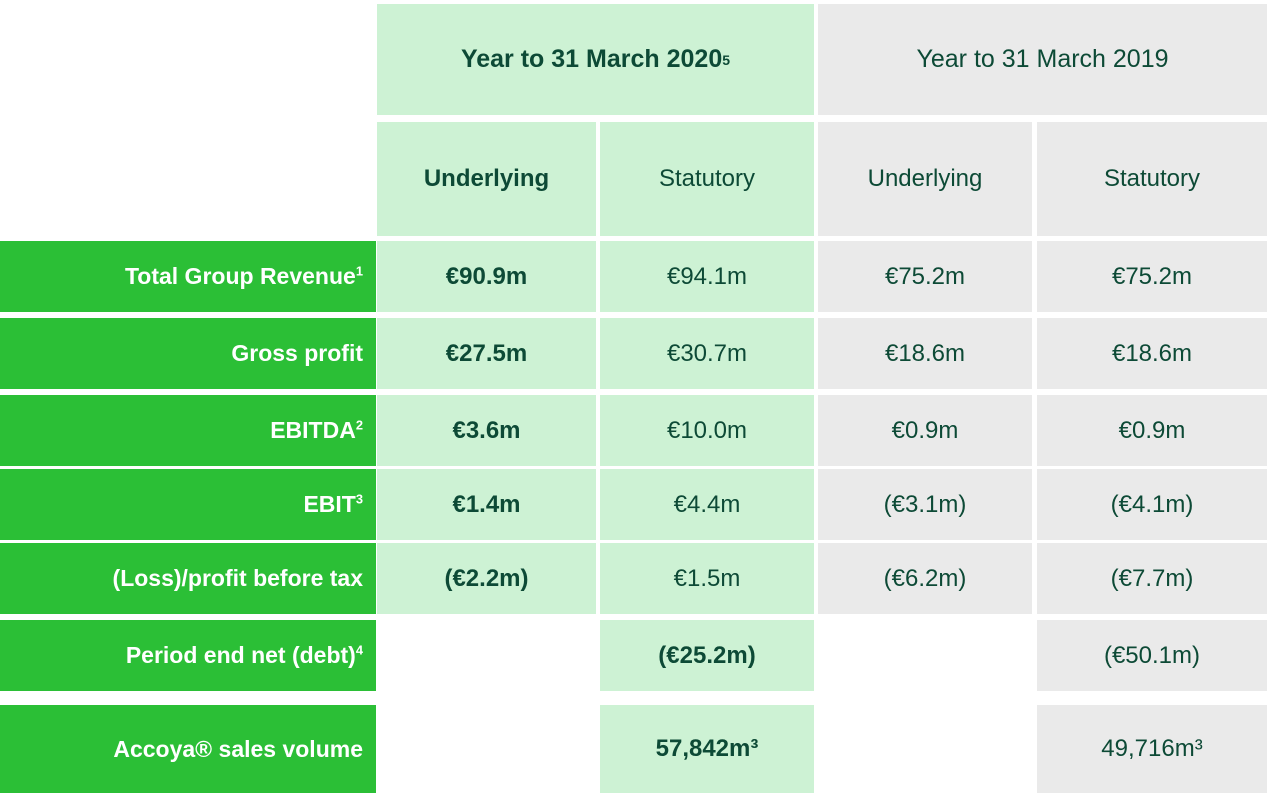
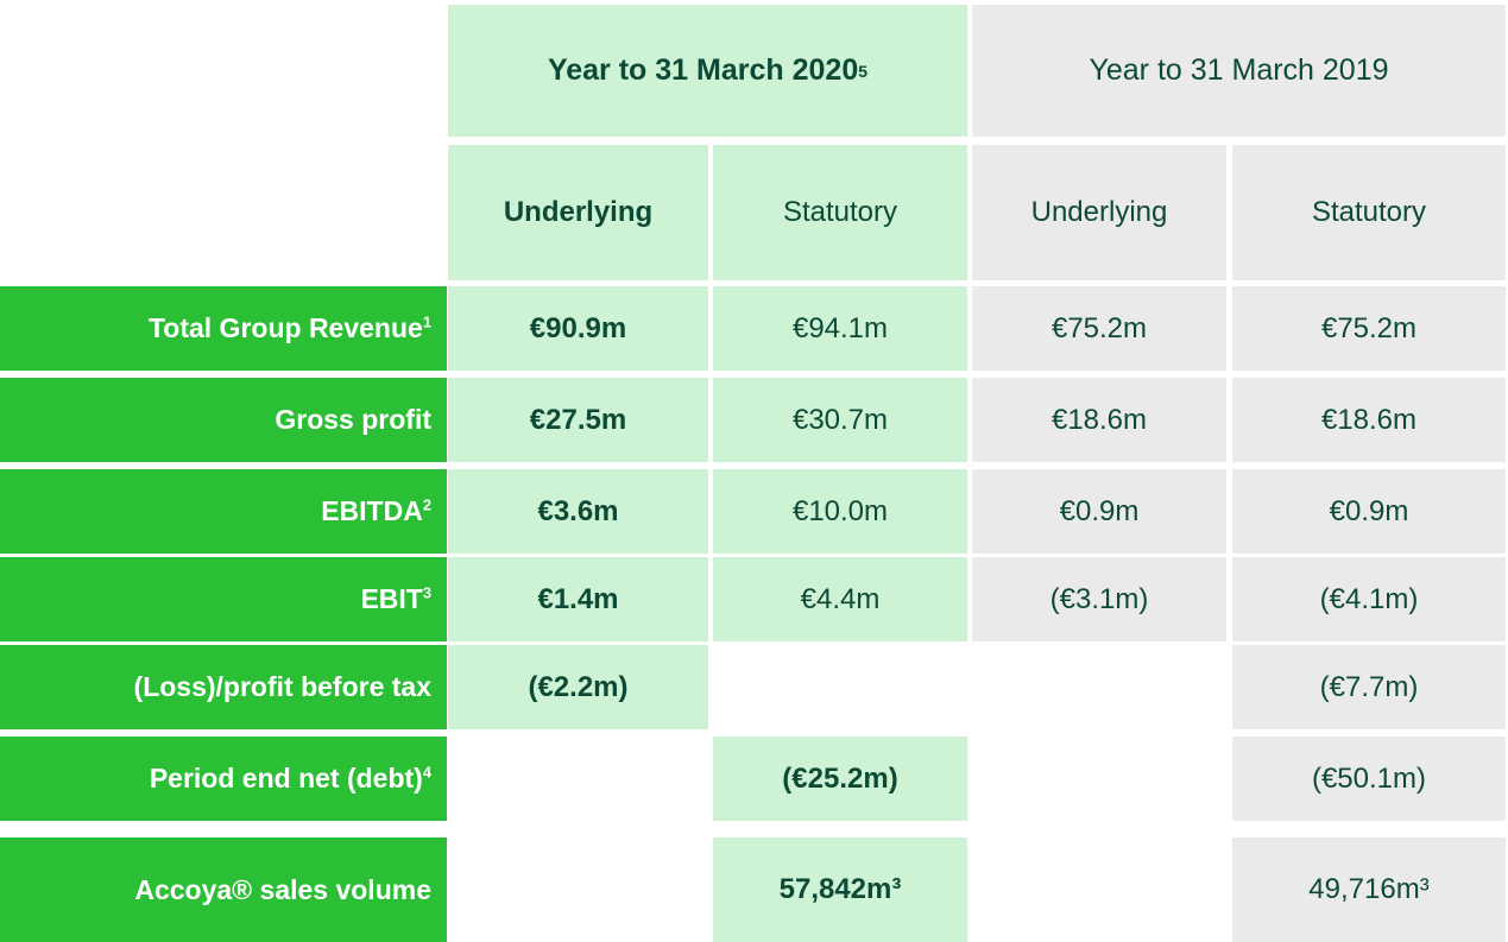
  Year to 31 March 2020
  5
  Year to 31 March 2019
  Underlying
  Statutory
  Underlying
  Statutory
  Total Group Revenue1
  €90.9m
  €94.1m
  €75.2m
  €75.2m
  Gross profit
  €27.5m
  €30.7m
  €18.6m
  €18.6m
  EBITDA2
  €3.6m
  €10.0m
  €0.9m
  €0.9m
  EBIT3
  €1.4m
  €4.4m
  (€3.1m)
  (€4.1m)
  (Loss)/profit before tax
  (€2.2m)
- €1.5m
- (€6.2m)
  (€7.7m)
  Period end net (debt)4
  (€25.2m)
  (€50.1m)
  Accoya® sales volume
  57,842m³
  49,716m³
